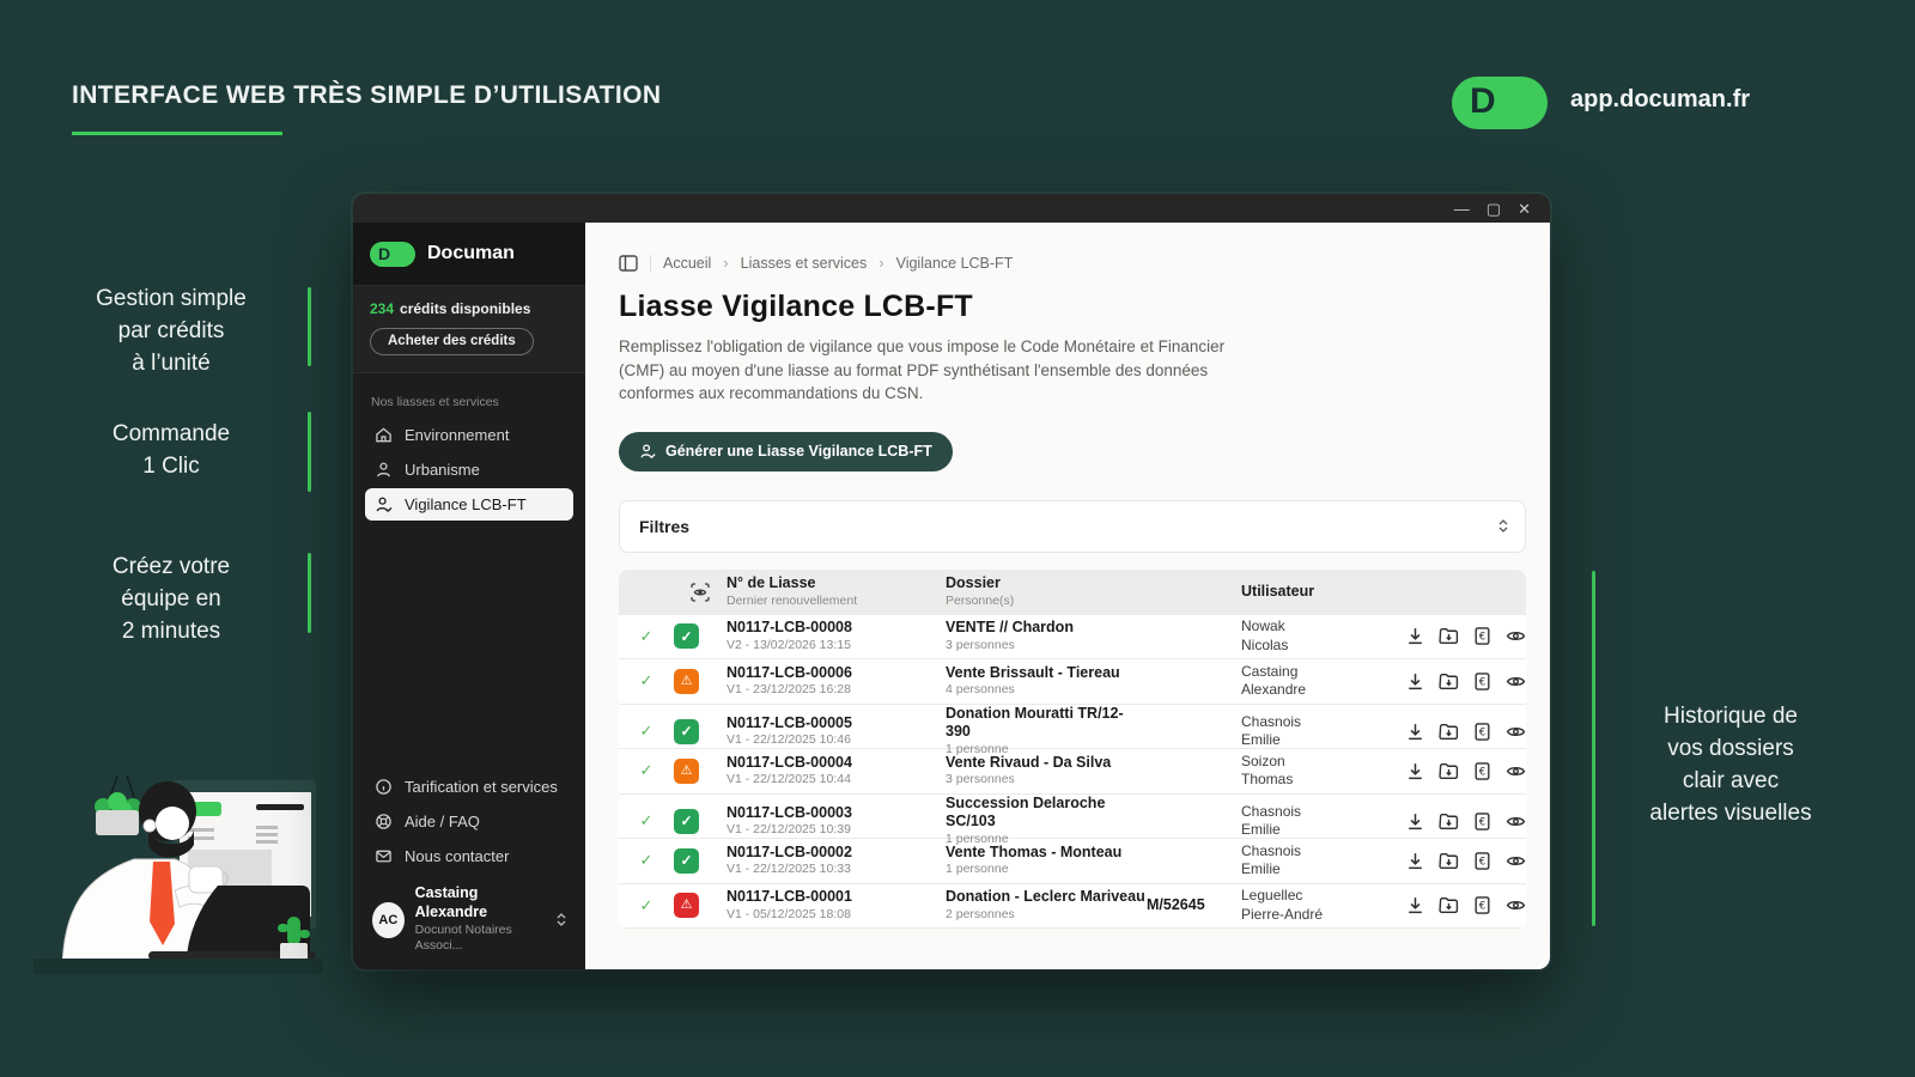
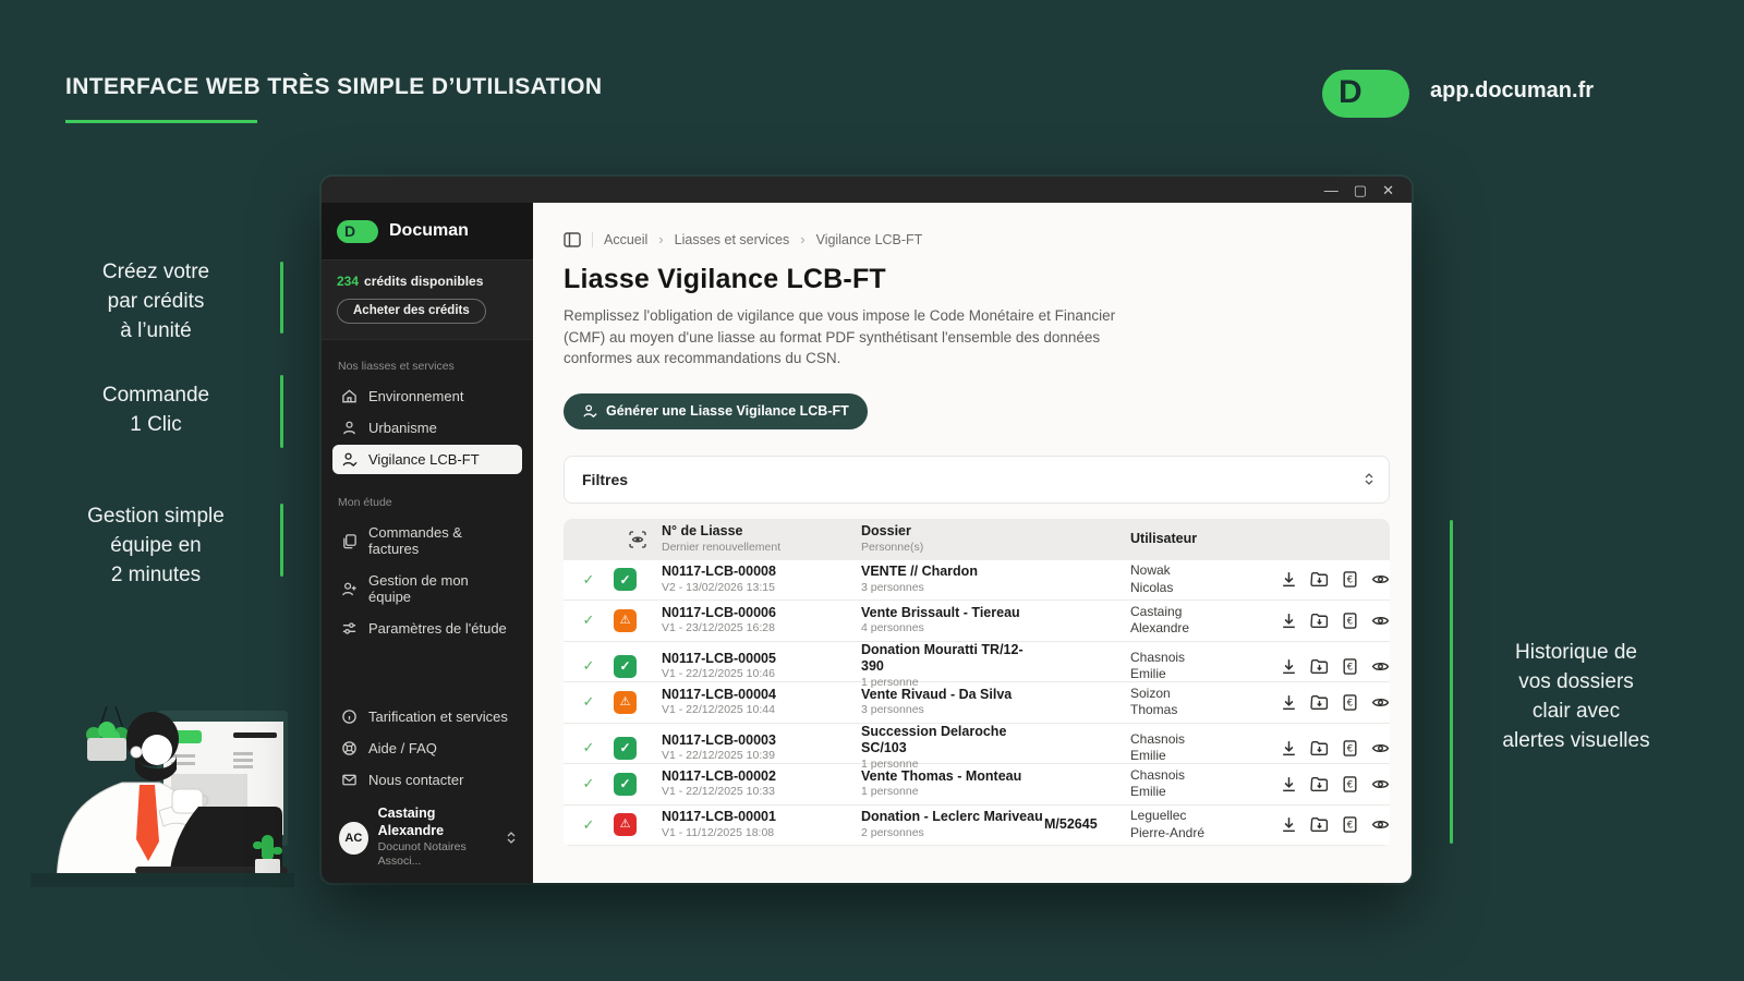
  INTERFACE WEB TRÈS SIMPLE D’UTILISATION
  D
  app.documan.fr
- Gestion simple
+ Créez votre
  par crédits
  à l’unité
  Commande
  1 Clic
- Créez votre
+ Gestion simple
  équipe en
  2 minutes
  Historique de
  vos dossiers
  clair avec
  alertes visuelles
  —
  ▢
  ✕
  D
  Documan
  234 crédits disponibles
  Acheter des crédits
  Nos liasses et services
  Environnement
  Urbanisme
  Vigilance LCB-FT
+ Mon étude
+ Commandes & factures
+ Gestion de mon équipe
+ Paramètres de l'étude
  Tarification et services
  Aide / FAQ
  Nous contacter
  AC
  Castaing Alexandre
  Docunot Notaires Associ...
  Accueil
  ›
  Liasses et services
  ›
  Vigilance LCB-FT
  Liasse Vigilance LCB-FT
  Remplissez l'obligation de vigilance que vous impose le Code Monétaire et Financier (CMF) au moyen d'une liasse au format PDF synthétisant l'ensemble des données conformes aux recommandations du CSN.
  Générer une Liasse Vigilance LCB-FT
  Filtres
  N° de Liasse
  Dernier renouvellement
  Dossier
  Personne(s)
  Utilisateur
  ✓
  ✓
  N0117-LCB-00008
  V2 - 13/02/2026 13:15
  VENTE // Chardon
  3 personnes
  Nowak
  Nicolas
  €
  ✓
  ⚠
  N0117-LCB-00006
  V1 - 23/12/2025 16:28
  Vente Brissault - Tiereau
  4 personnes
  Castaing
  Alexandre
  €
  ✓
  ✓
  N0117-LCB-00005
  V1 - 22/12/2025 10:46
  Donation Mouratti TR/12-390
  1 personne
  Chasnois
  Emilie
  €
  ✓
  ⚠
  N0117-LCB-00004
  V1 - 22/12/2025 10:44
  Vente Rivaud - Da Silva
  3 personnes
  Soizon
  Thomas
  €
  ✓
  ✓
  N0117-LCB-00003
  V1 - 22/12/2025 10:39
  Succession Delaroche SC/103
  1 personne
  Chasnois
  Emilie
  €
  ✓
  ✓
  N0117-LCB-00002
  V1 - 22/12/2025 10:33
  Vente Thomas - Monteau
  1 personne
  Chasnois
  Emilie
  €
  ✓
  ⚠
  N0117-LCB-00001
- V1 - 05/12/2025 18:08
+ V1 - 11/12/2025 18:08
  Donation - Leclerc Mariveau
  2 personnes
  M/52645
  Leguellec
  Pierre-André
  €
